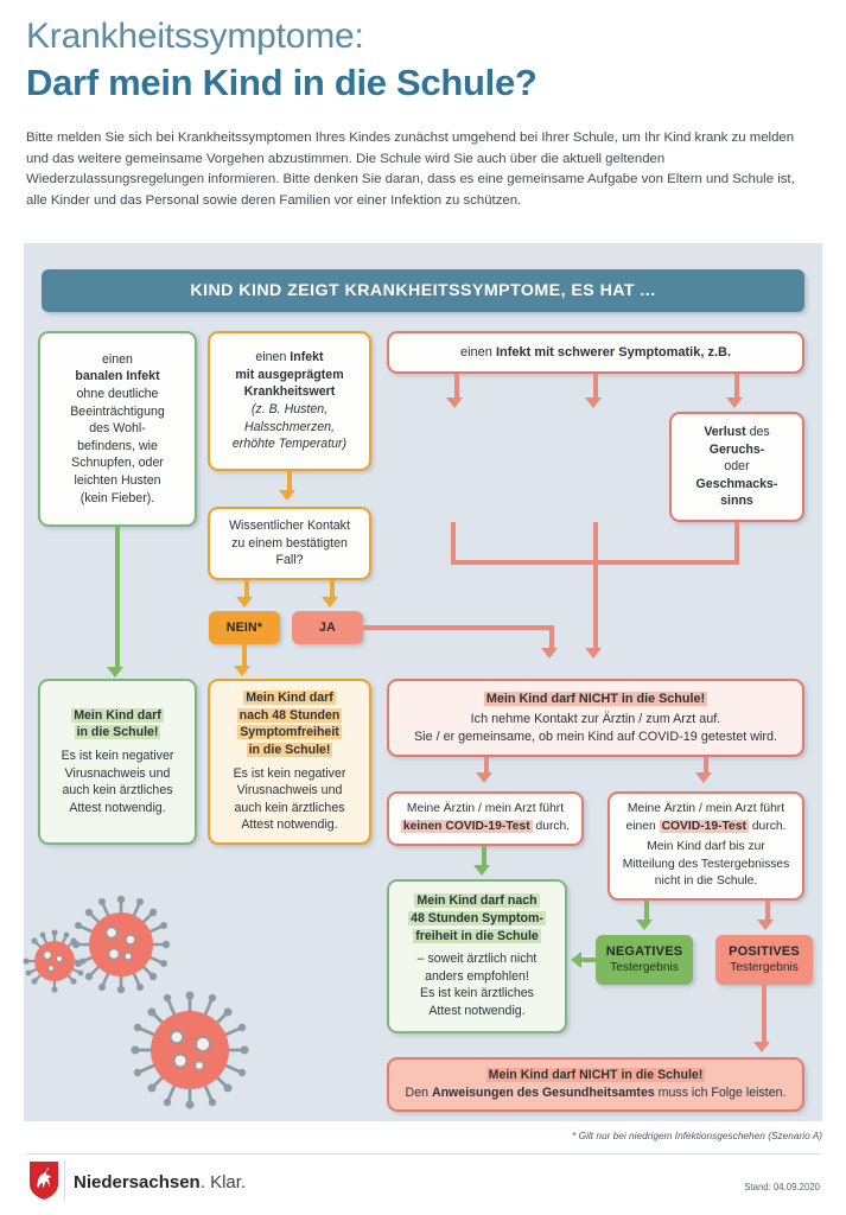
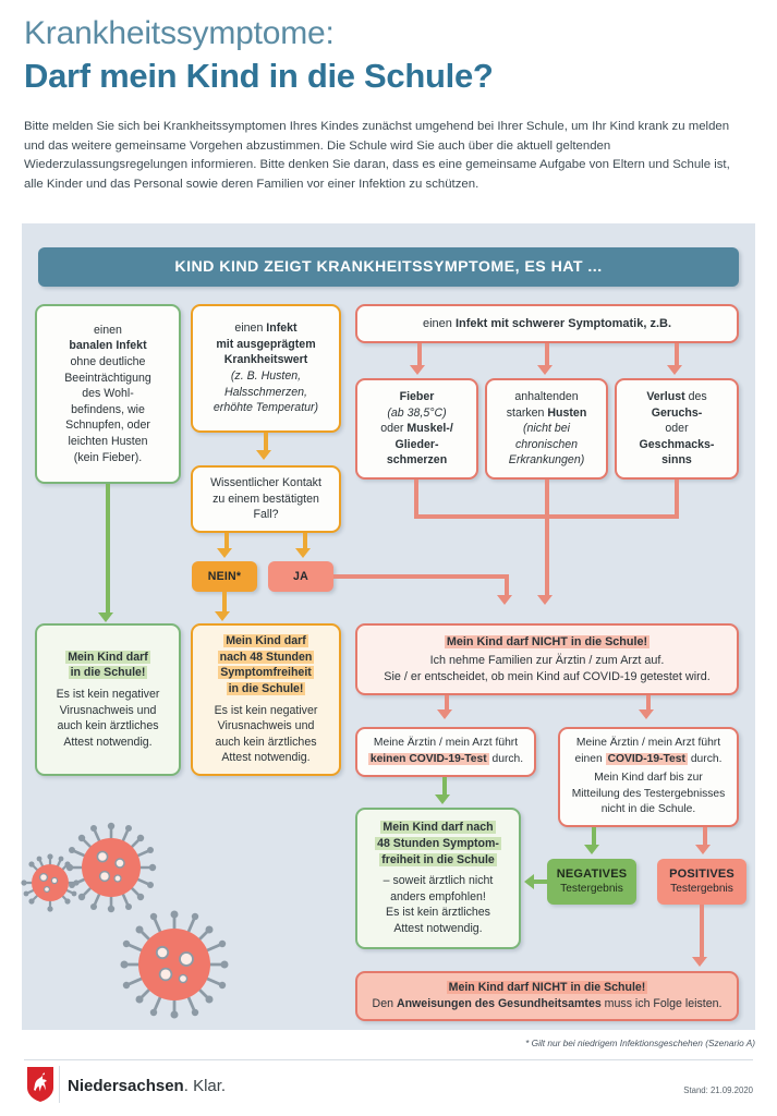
  Krankheitssymptome:
  Darf mein Kind in die Schule?
  Bitte melden Sie sich bei Krankheitssymptomen Ihres Kindes zunächst umgehend bei Ihrer Schule, um Ihr Kind krank zu melden und das weitere gemeinsame Vorgehen abzustimmen. Die Schule wird Sie auch über die aktuell geltenden Wiederzulassungsregelungen informieren. Bitte denken Sie daran, dass es eine gemeinsame Aufgabe von Eltern und Schule ist, alle Kinder und das Personal sowie deren Familien vor einer Infektion zu schützen.
  KIND KIND ZEIGT KRANKHEITSSYMPTOME, ES HAT ...
  einen
  banalen Infekt
  ohne deutliche
  Beeinträchtigung
  des Wohl-
  befindens, wie
  Schnupfen, oder
  leichten Husten
  (kein Fieber).
  einen Infekt
  mit ausgeprägtem
  Krankheitswert
  (z. B. Husten,
  Halsschmerzen,
  erhöhte Temperatur)
  einen Infekt mit schwerer Symptomatik, z.B.
+ Fieber
+ (ab 38,5°C)
+ oder Muskel-/
+ Glieder-
+ schmerzen
+ anhaltenden
+ starken Husten
+ (nicht bei
+ chronischen
+ Erkrankungen)
  Verlust des
  Geruchs-
  oder
  Geschmacks-
  sinns
  Wissentlicher Kontakt
  zu einem bestätigten
  Fall?
  NEIN*
  JA
  Mein Kind darf
  in die Schule!
  Es ist kein negativer
  Virusnachweis und
  auch kein ärztliches
  Attest notwendig.
  Mein Kind darf
  nach 48 Stunden
  Symptomfreiheit
  in die Schule!
  Es ist kein negativer
  Virusnachweis und
  auch kein ärztliches
  Attest notwendig.
  Mein Kind darf NICHT in die Schule!
- Ich nehme Kontakt zur Ärztin / zum Arzt auf.
+ Ich nehme Familien zur Ärztin / zum Arzt auf.
- Sie / er gemeinsame, ob mein Kind auf COVID-19 getestet wird.
+ Sie / er entscheidet, ob mein Kind auf COVID-19 getestet wird.
  Meine Ärztin / mein Arzt führt
  keinen COVID-19-Test durch.
  Meine Ärztin / mein Arzt führt
  einen COVID-19-Test durch.
  Mein Kind darf bis zur
  Mitteilung des Testergebnisses
  nicht in die Schule.
  Mein Kind darf nach
  48 Stunden Symptom-
  freiheit in die Schule
  – soweit ärztlich nicht
  anders empfohlen!
  Es ist kein ärztliches
  Attest notwendig.
  NEGATIVES
  Testergebnis
  POSITIVES
  Testergebnis
  Mein Kind darf NICHT in die Schule!
  Den Anweisungen des Gesundheitsamtes muss ich Folge leisten.
  * Gilt nur bei niedrigem Infektionsgeschehen (Szenario A)
  Niedersachsen. Klar.
- Stand: 04.09.2020
+ Stand: 21.09.2020
